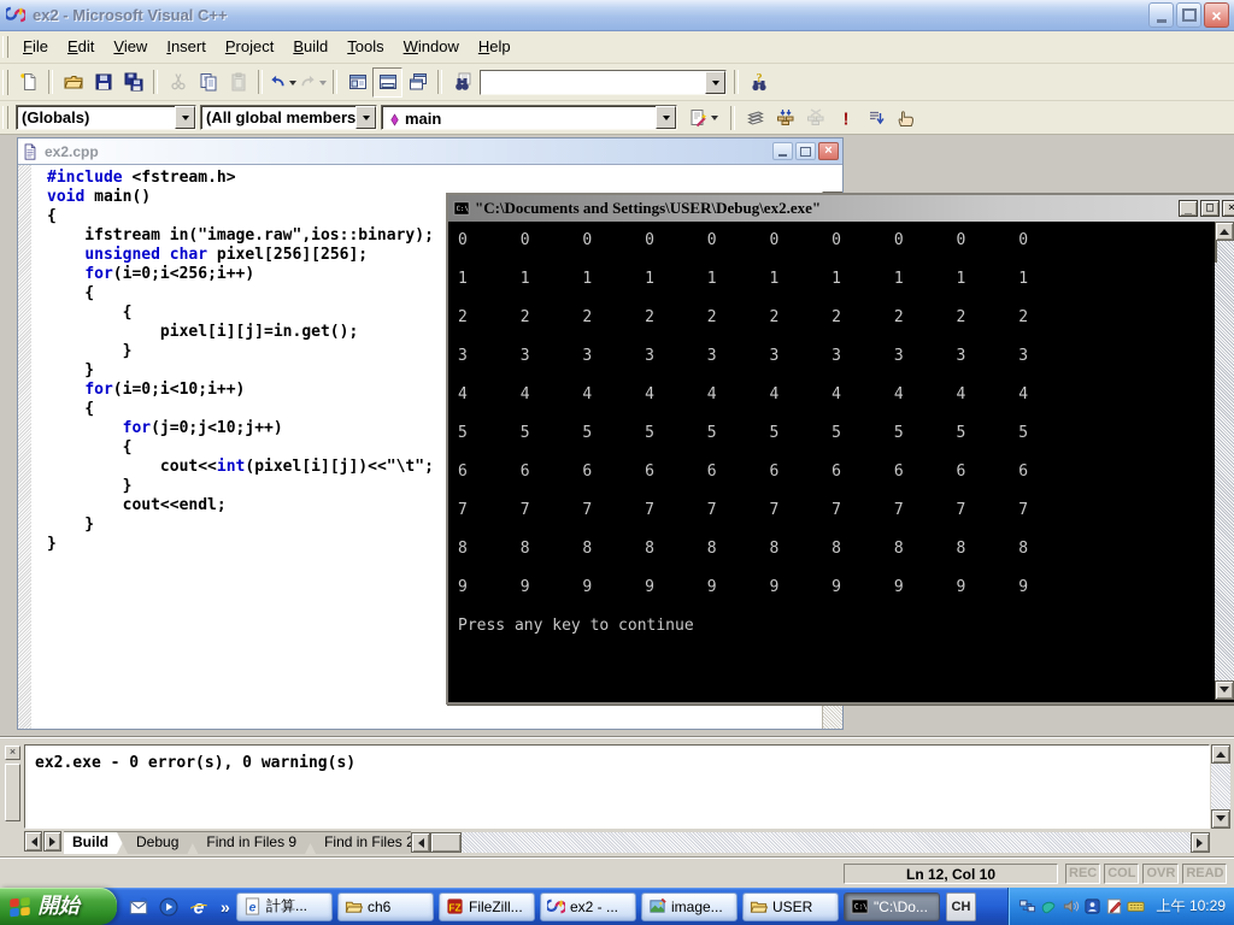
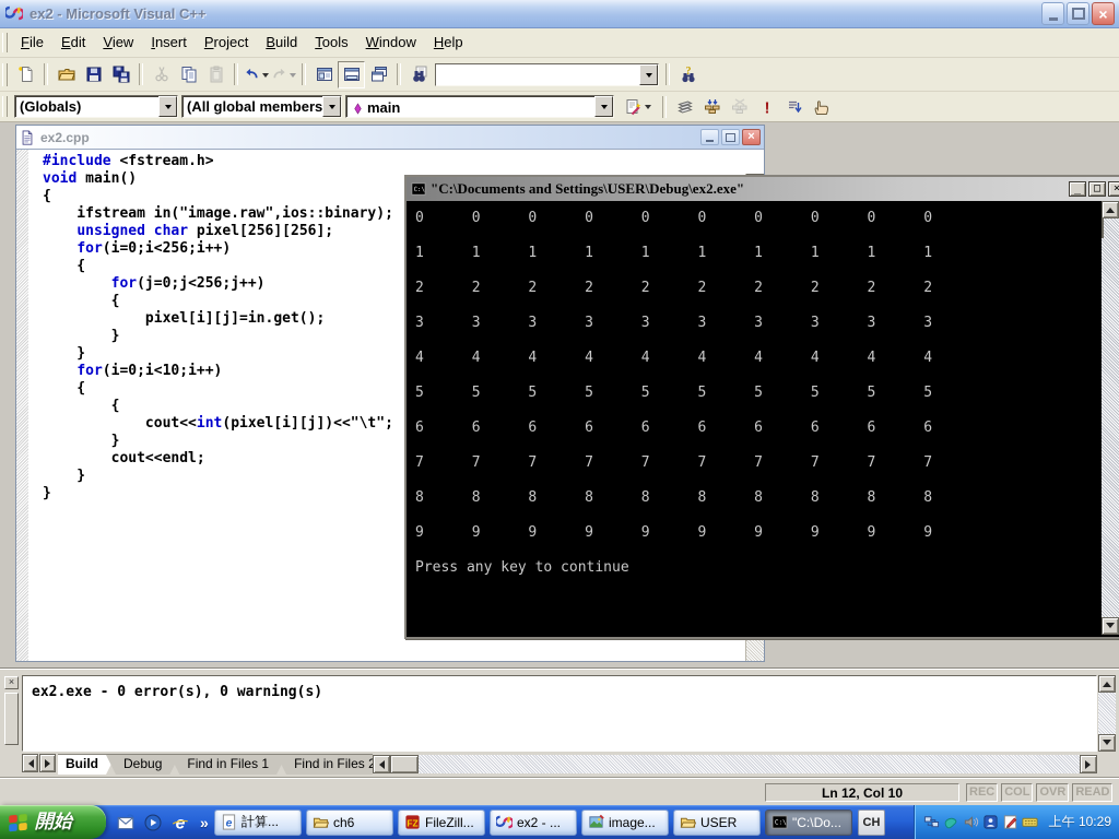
  ex2 - Microsoft Visual C++
  ×
  File
  Edit
  View
  Insert
  Project
  Build
  Tools
  Window
  Help
  ?
  (Globals)
  (All global members
  main
  !
  ex2.cpp
  ×
  #include <fstream.h>
  void main()
  {
  ifstream in("image.raw",ios::binary);
  unsigned char pixel[256][256];
  for(i=0;i<256;i++)
  {
+ for(j=0;j<256;j++)
  {
  pixel[i][j]=in.get();
  }
  }
  for(i=0;i<10;i++)
  {
- for(j=0;j<10;j++)
  {
  cout<<int(pixel[i][j])<<"\t";
  }
  cout<<endl;
  }
  }
  "C:\Documents and Settings\USER\Debug\ex2.exe"
  _
  □
  ×
  0 0 0 0 0 0 0 0 0 0
  1 1 1 1 1 1 1 1 1 1
  2 2 2 2 2 2 2 2 2 2
  3 3 3 3 3 3 3 3 3 3
  4 4 4 4 4 4 4 4 4 4
  5 5 5 5 5 5 5 5 5 5
  6 6 6 6 6 6 6 6 6 6
  7 7 7 7 7 7 7 7 7 7
  8 8 8 8 8 8 8 8 8 8
  9 9 9 9 9 9 9 9 9 9
  Press any key to continue
  ×
  ex2.exe - 0 error(s), 0 warning(s)
  Build
  Debug
- Find in Files 9
+ Find in Files 1
  Find in Files 2
  Ln 12, Col 10
  REC
  COL
  OVR
  READ
  開始
  »
  e
  e
  計算...
  ch6
  FZ
  FileZill...
  ex2 - ...
  image...
  USER
  "C:\Do...
  CH
  上午 10:29
